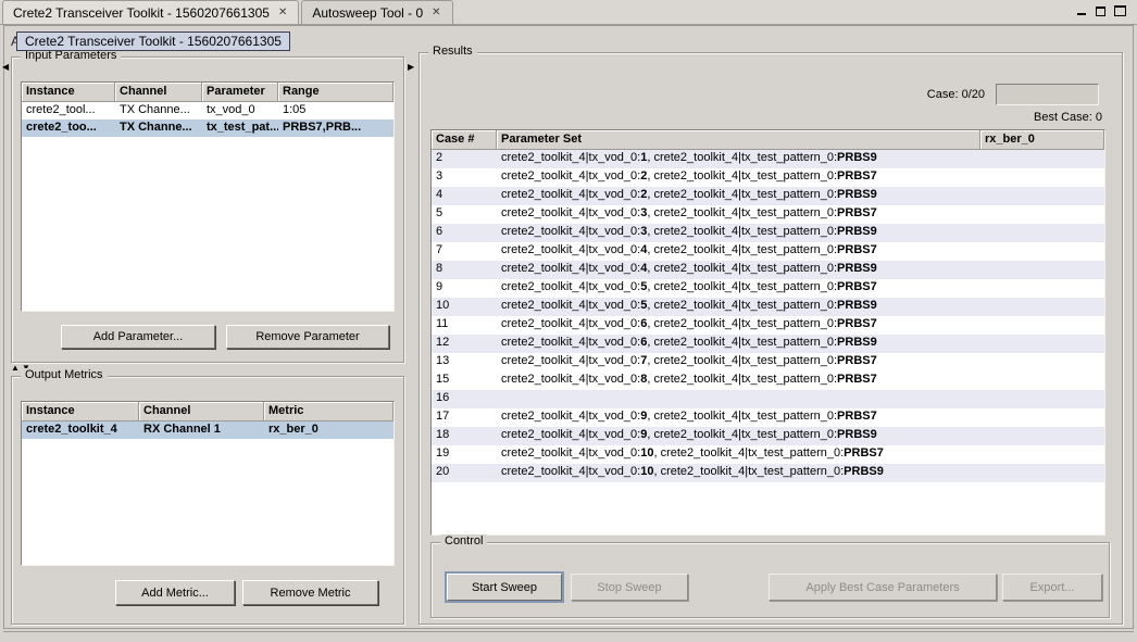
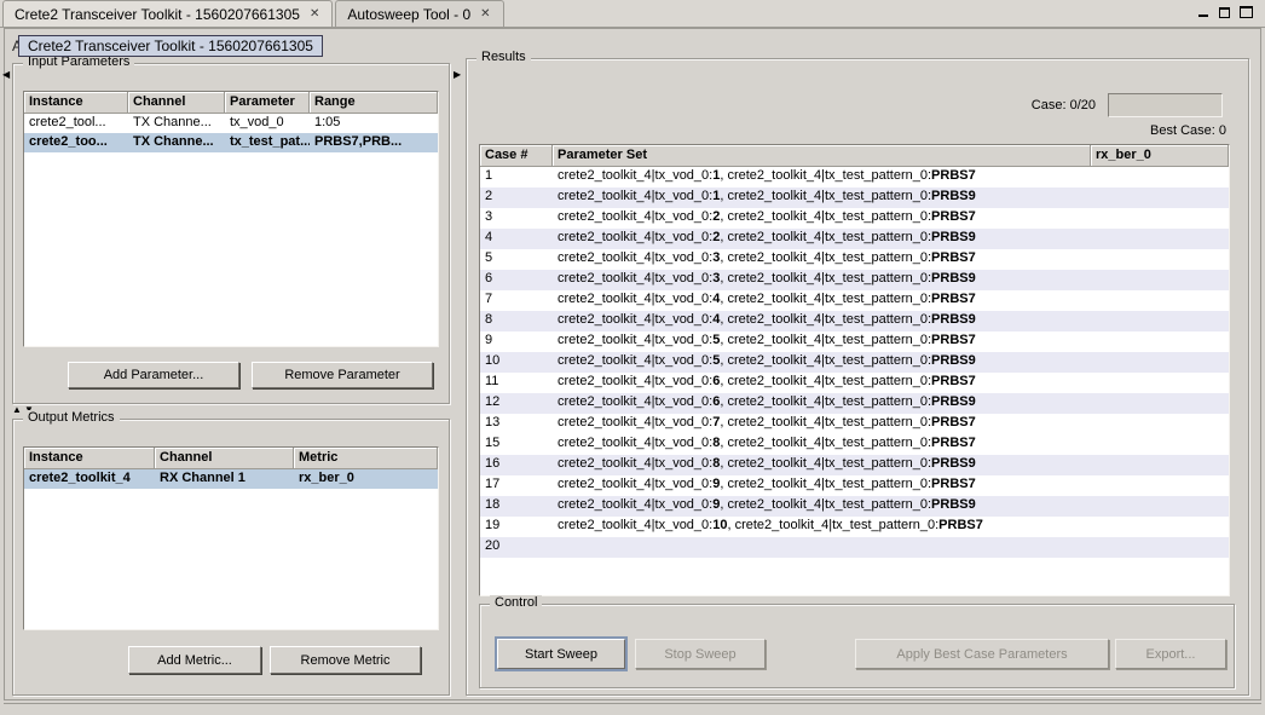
  Crete2 Transceiver Toolkit - 1560207661305
  ✕
  Autosweep Tool - 0
  ✕
  Crete2 Transceiver Toolkit - 1560207661305
  ◀
  ▶
  ▲
  Input Parameters
  Instance
  Channel
  Parameter
  Range
  crete2_tool...
  TX Channe...
  tx_vod_0
  1:05
  crete2_too...
  TX Channe...
  tx_test_pat...
  PRBS7,PRB...
  Add Parameter...
  Remove Parameter
  Output Metrics
  Instance
  Channel
  Metric
  crete2_toolkit_4
  RX Channel 1
  rx_ber_0
  Add Metric...
  Remove Metric
  Results
  Case: 0/20
  Best Case: 0
  Case #
  Parameter Set
  rx_ber_0
+ 1
+ crete2_toolkit_4|tx_vod_0:1, crete2_toolkit_4|tx_test_pattern_0:PRBS7
  2
  crete2_toolkit_4|tx_vod_0:1, crete2_toolkit_4|tx_test_pattern_0:PRBS9
  3
  crete2_toolkit_4|tx_vod_0:2, crete2_toolkit_4|tx_test_pattern_0:PRBS7
  4
  crete2_toolkit_4|tx_vod_0:2, crete2_toolkit_4|tx_test_pattern_0:PRBS9
  5
  crete2_toolkit_4|tx_vod_0:3, crete2_toolkit_4|tx_test_pattern_0:PRBS7
  6
  crete2_toolkit_4|tx_vod_0:3, crete2_toolkit_4|tx_test_pattern_0:PRBS9
  7
  crete2_toolkit_4|tx_vod_0:4, crete2_toolkit_4|tx_test_pattern_0:PRBS7
  8
  crete2_toolkit_4|tx_vod_0:4, crete2_toolkit_4|tx_test_pattern_0:PRBS9
  9
  crete2_toolkit_4|tx_vod_0:5, crete2_toolkit_4|tx_test_pattern_0:PRBS7
  10
  crete2_toolkit_4|tx_vod_0:5, crete2_toolkit_4|tx_test_pattern_0:PRBS9
  11
  crete2_toolkit_4|tx_vod_0:6, crete2_toolkit_4|tx_test_pattern_0:PRBS7
  12
  crete2_toolkit_4|tx_vod_0:6, crete2_toolkit_4|tx_test_pattern_0:PRBS9
  13
  crete2_toolkit_4|tx_vod_0:7, crete2_toolkit_4|tx_test_pattern_0:PRBS7
  15
  crete2_toolkit_4|tx_vod_0:8, crete2_toolkit_4|tx_test_pattern_0:PRBS7
  16
+ crete2_toolkit_4|tx_vod_0:8, crete2_toolkit_4|tx_test_pattern_0:PRBS9
  17
  crete2_toolkit_4|tx_vod_0:9, crete2_toolkit_4|tx_test_pattern_0:PRBS7
  18
  crete2_toolkit_4|tx_vod_0:9, crete2_toolkit_4|tx_test_pattern_0:PRBS9
  19
  crete2_toolkit_4|tx_vod_0:10, crete2_toolkit_4|tx_test_pattern_0:PRBS7
  20
- crete2_toolkit_4|tx_vod_0:10, crete2_toolkit_4|tx_test_pattern_0:PRBS9
  Control
  Start Sweep
  Stop Sweep
  Apply Best Case Parameters
  Export...
